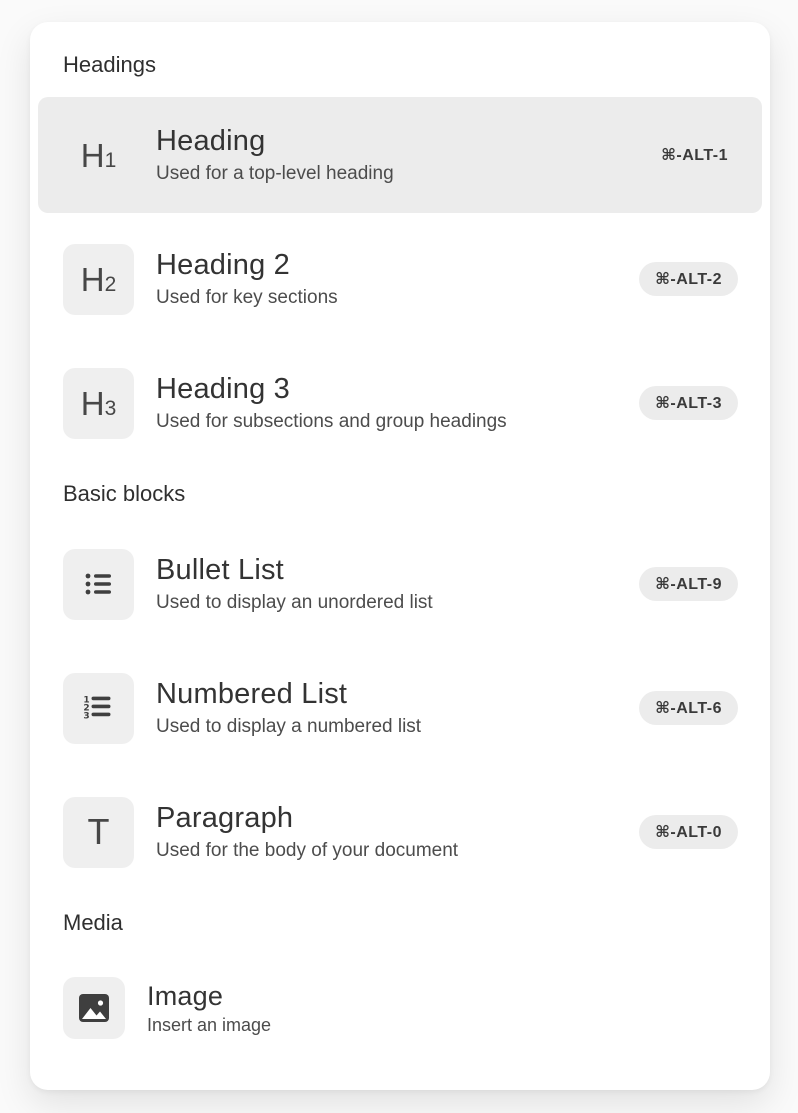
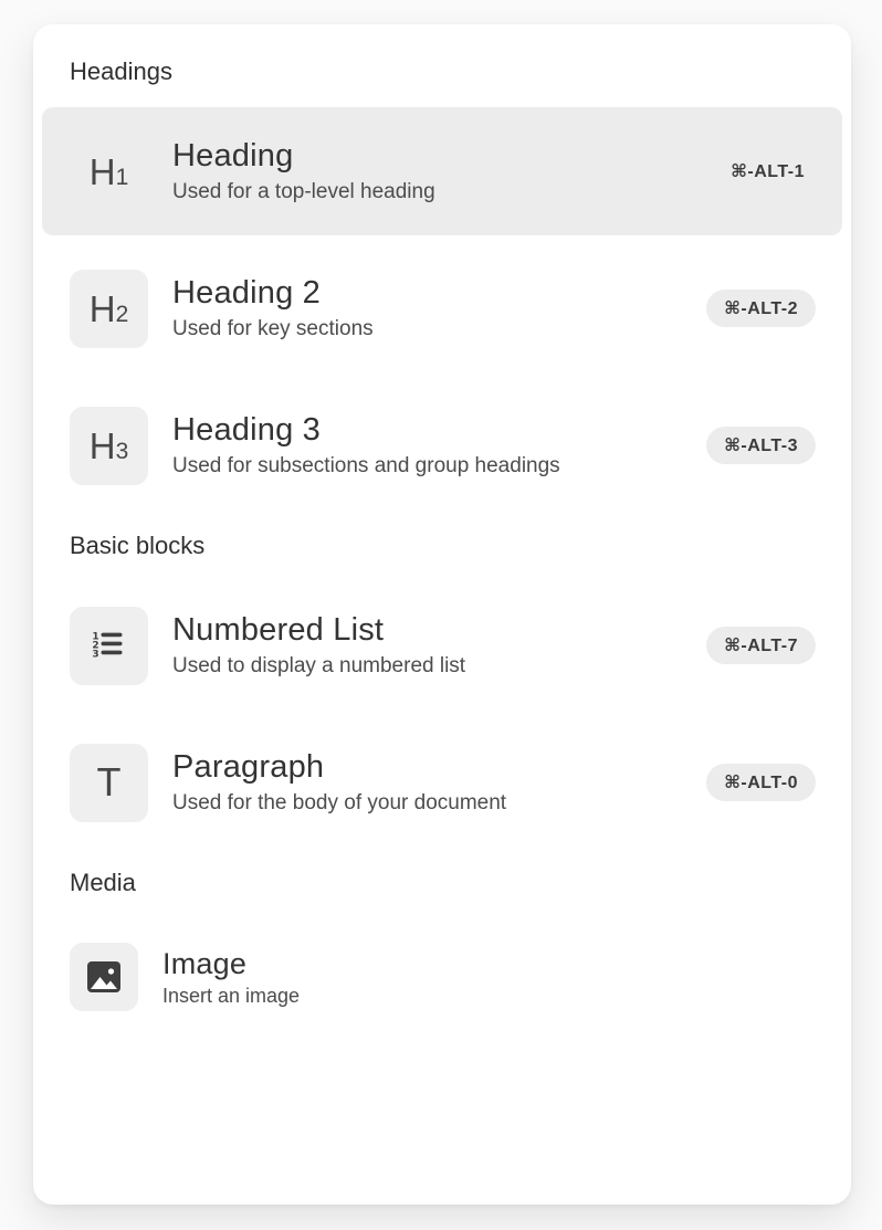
  Headings
  H
  1
  Heading
  Used for a top-level heading
  ⌘-ALT-1
  H
  2
  Heading 2
  Used for key sections
  ⌘-ALT-2
  H
  3
  Heading 3
  Used for subsections and group headings
  ⌘-ALT-3
  Basic blocks
- Bullet List
- Used to display an unordered list
- ⌘-ALT-9
  1
  2
  3
  Numbered List
  Used to display a numbered list
- ⌘-ALT-6
+ ⌘-ALT-7
  T
  Paragraph
  Used for the body of your document
  ⌘-ALT-0
  Media
  Image
  Insert an image
